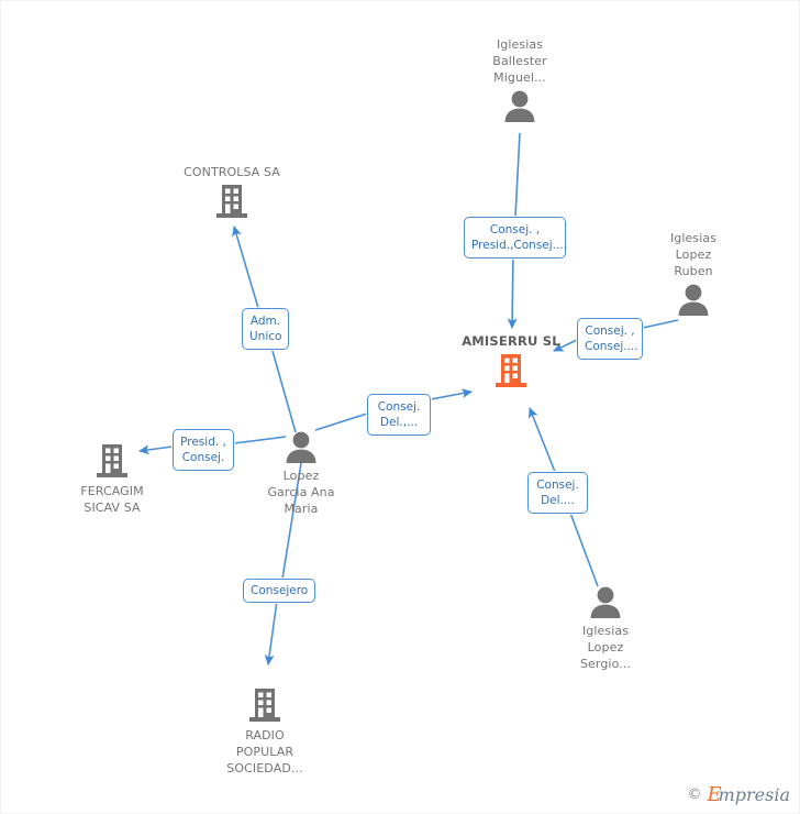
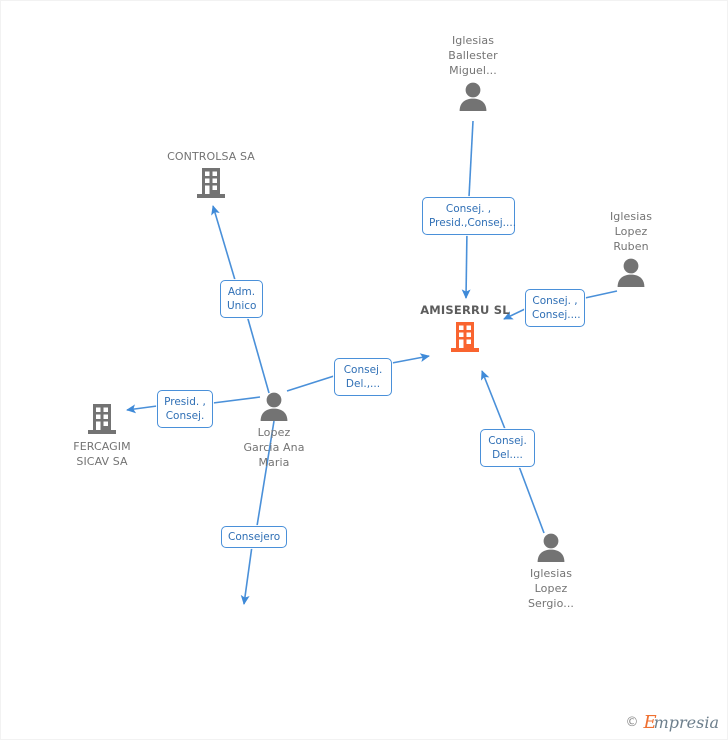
  Iglesias
  Ballester
  Miguel...
  CONTROLSA SA
  Iglesias
  Lopez
  Ruben
  AMISERRU SL
  FERCAGIM
  SICAV SA
  Lopez
  Garcia Ana
  Maria
  Iglesias
  Lopez
  Sergio...
- RADIO
- POPULAR
- SOCIEDAD...
  Consej. ,
  Presid.,Consej....
  Adm.
  Unico
  Consej. ,
  Consej....
  Consej.
  Del.,...
  Presid. ,
  Consej.
  Consej.
  Del....
  Consejero
  ©
  Empresia
